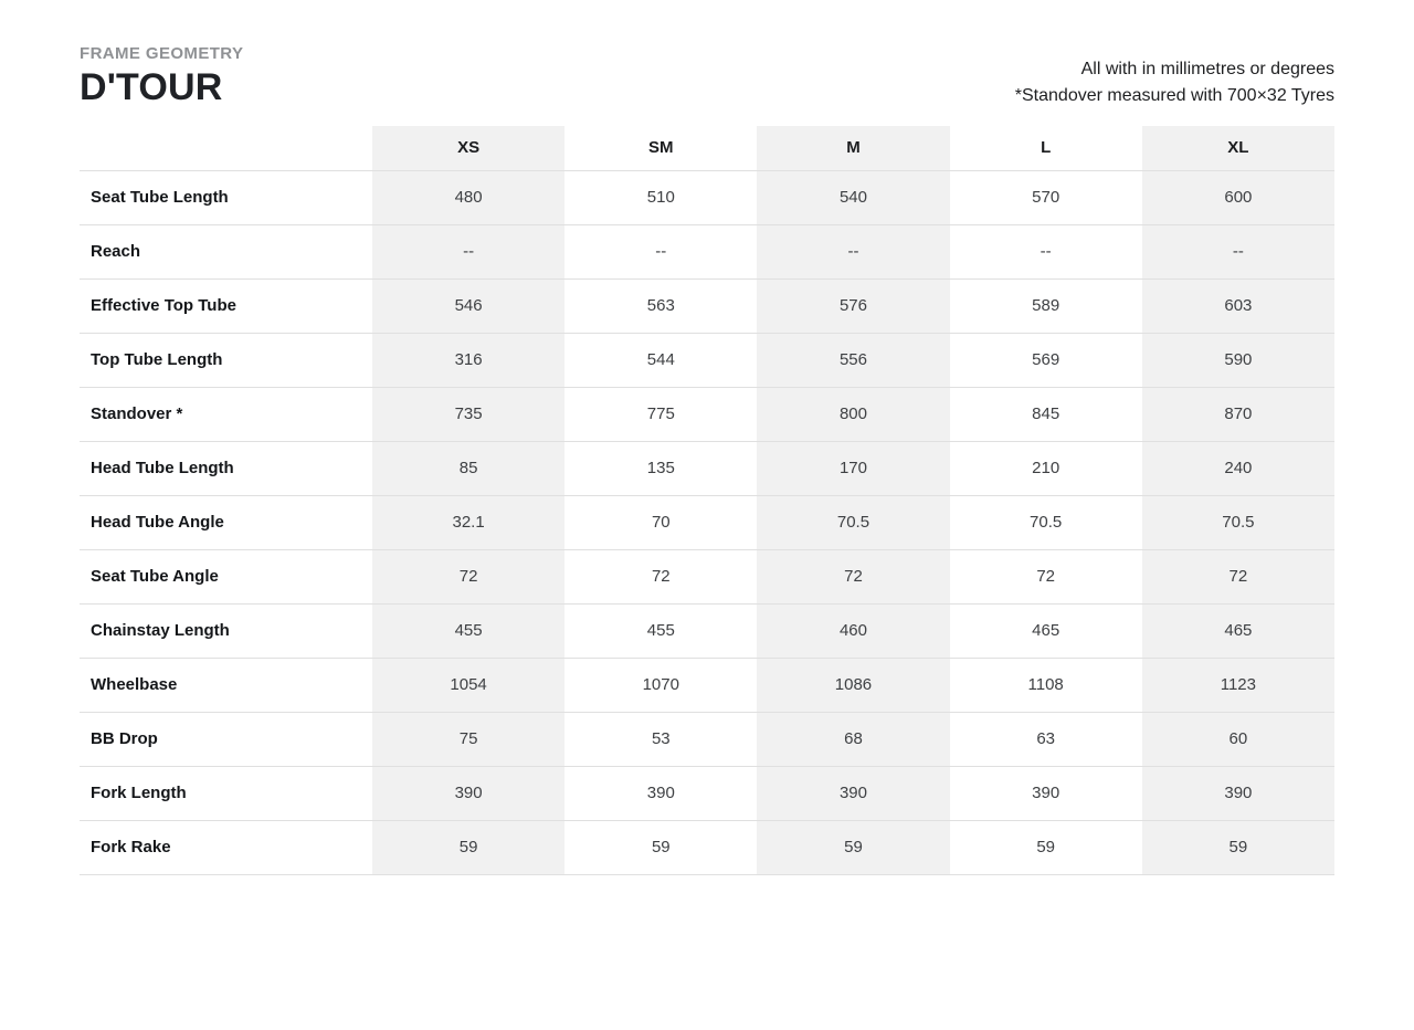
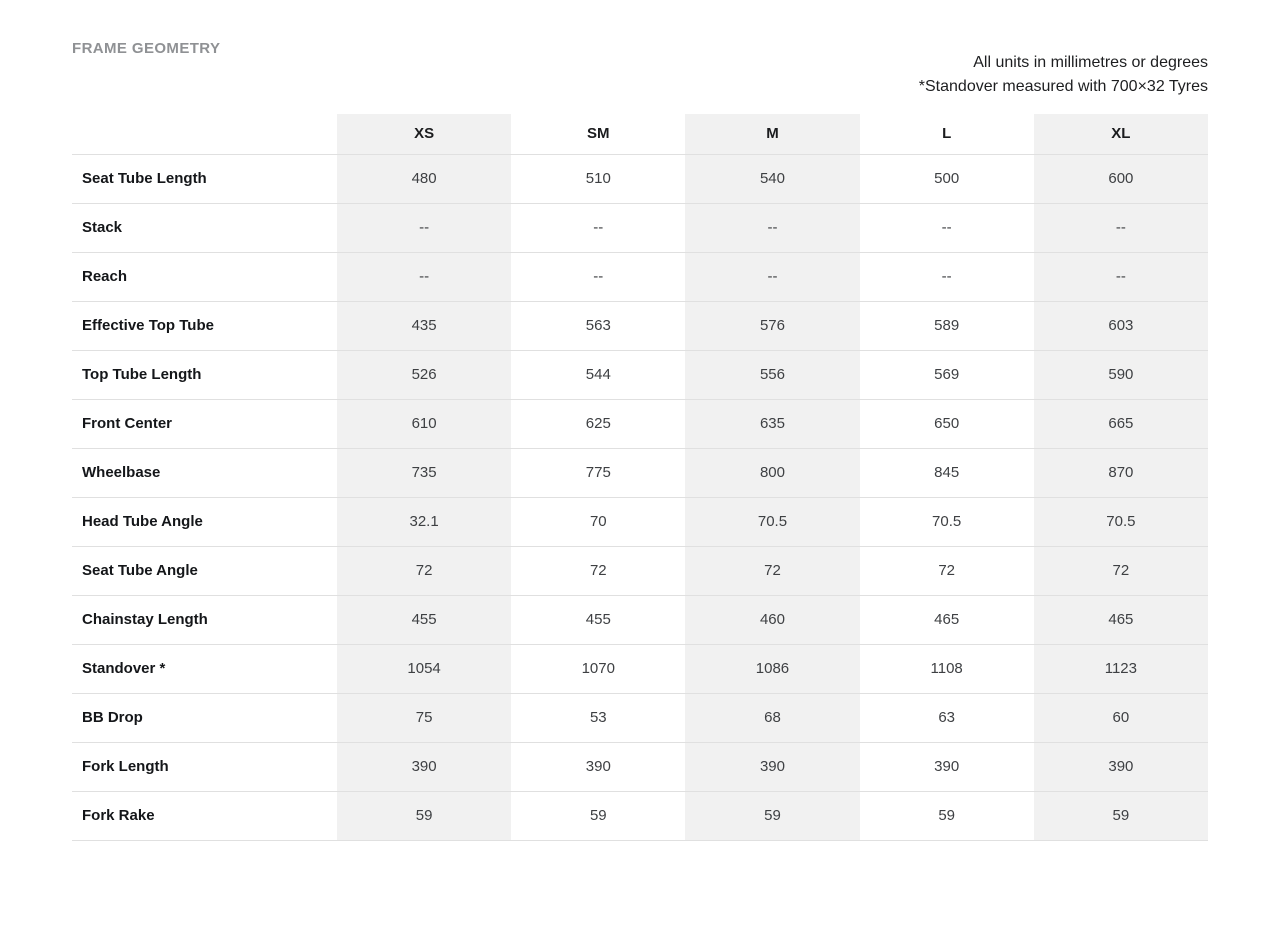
  FRAME GEOMETRY
- D'TOUR
- All with in millimetres or degrees
+ All units in millimetres or degrees
  *Standover measured with 700×32 Tyres
  	XS	SM	M	L	XL
- Seat Tube Length	480	510	540	570	600
+ Seat Tube Length	480	510	540	500	600
+ Stack	--	--	--	--	--
  Reach	--	--	--	--	--
- Effective Top Tube	546	563	576	589	603
+ Effective Top Tube	435	563	576	589	603
- Top Tube Length	316	544	556	569	590
+ Top Tube Length	526	544	556	569	590
+ Front Center	610	625	635	650	665
- Standover *	735	775	800	845	870
+ Wheelbase	735	775	800	845	870
- Head Tube Length	85	135	170	210	240
  Head Tube Angle	32.1	70	70.5	70.5	70.5
  Seat Tube Angle	72	72	72	72	72
  Chainstay Length	455	455	460	465	465
- Wheelbase	1054	1070	1086	1108	1123
+ Standover *	1054	1070	1086	1108	1123
  BB Drop	75	53	68	63	60
  Fork Length	390	390	390	390	390
  Fork Rake	59	59	59	59	59
